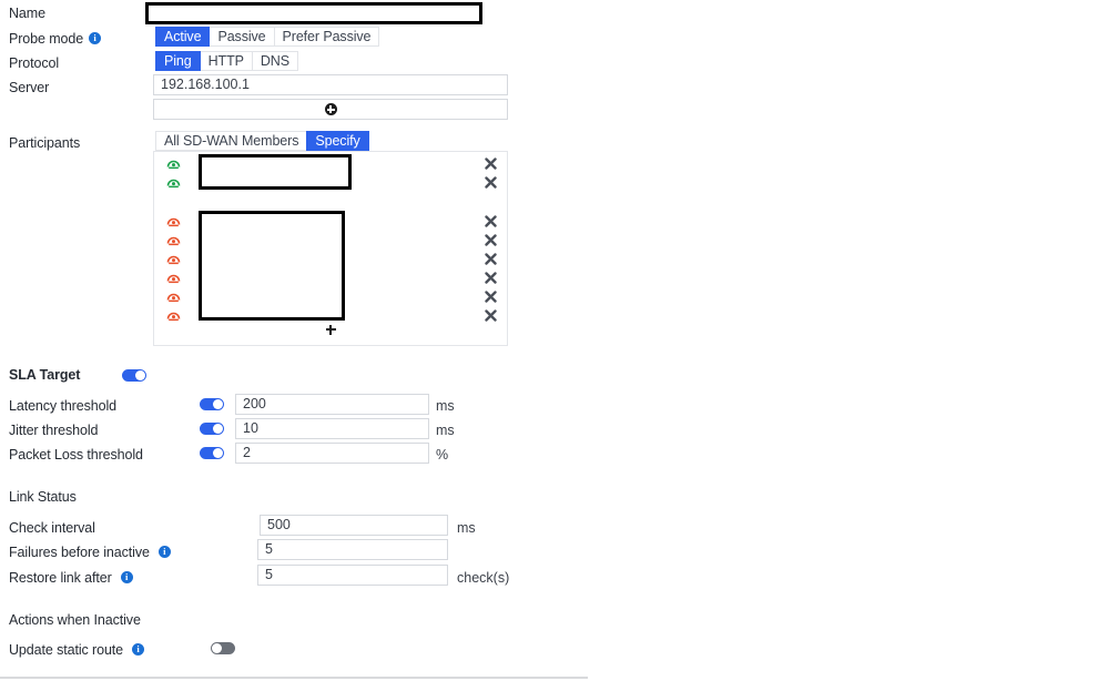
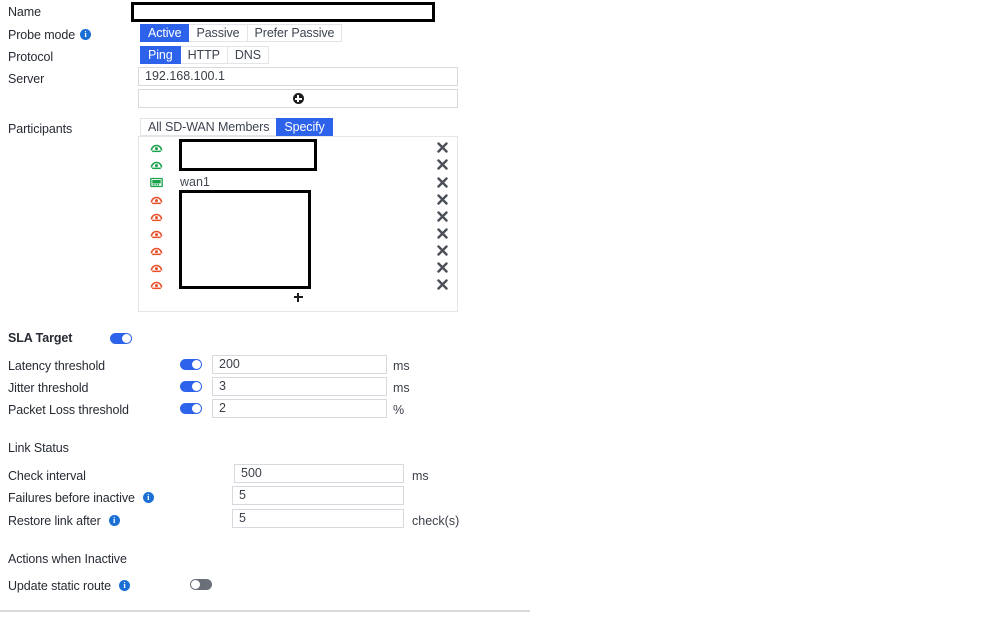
  Name
  Probe mode
  i
  Active
  Passive
  Prefer Passive
  Protocol
  Ping
  HTTP
  DNS
  Server
  192.168.100.1
  Participants
  All SD-WAN Members
  Specify
+ wan1
  SLA Target
  Latency threshold
  200
  ms
  Jitter threshold
- 10
+ 3
  ms
  Packet Loss threshold
  2
  %
  Link Status
  Check interval
  500
  ms
  Failures before inactive
  i
  5
  Restore link after
  i
  5
  check(s)
  Actions when Inactive
  Update static route
  i
